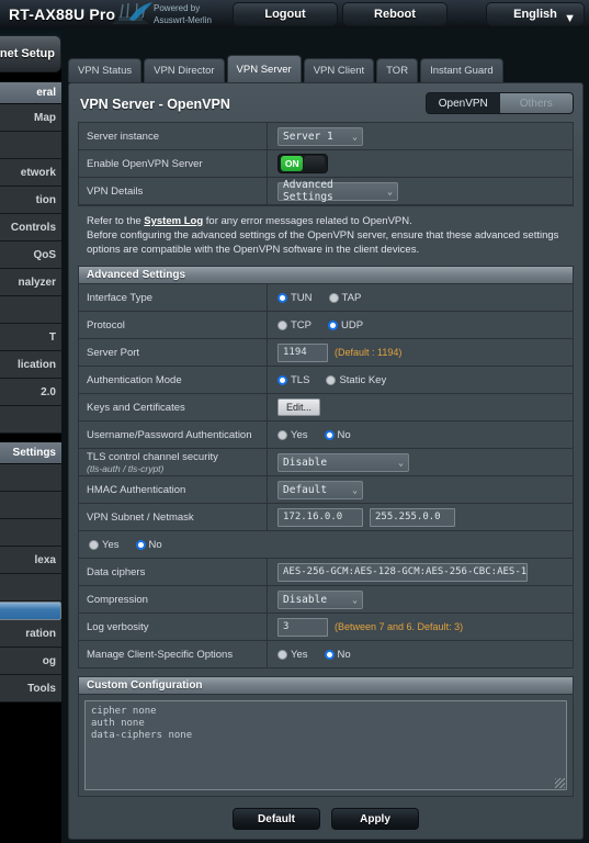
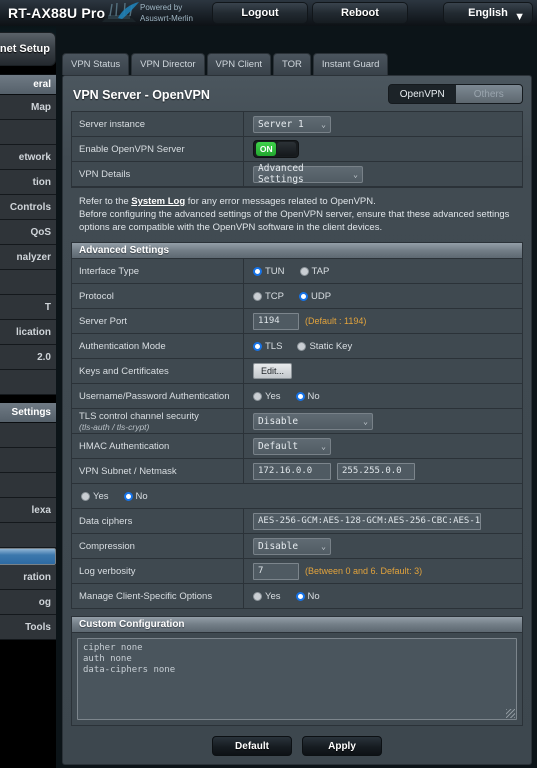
  RT-AX88U Pro
  Powered by
  Asuswrt-Merlin
  Logout
  Reboot
  English
  ▼
  net Setup
  eral
  Map
  etwork
  tion
  Controls
  QoS
  nalyzer
  T
  lication
  2.0
  Settings
  lexa
  ration
  og
  Tools
  VPN Status
  VPN Director
- VPN Server
  VPN Client
  TOR
  Instant Guard
  VPN Server - OpenVPN
  OpenVPN
  Others
  Server instance
  Server 1
  ⌄
  Enable OpenVPN Server
  ON
  VPN Details
  Advanced Settings
  ⌄
  Refer to the System Log for any error messages related to OpenVPN.
  Before configuring the advanced settings of the OpenVPN server, ensure that these advanced settings options are compatible with the OpenVPN software in the client devices.
  Advanced Settings
  Interface Type
  TUN
  TAP
  Protocol
  TCP
  UDP
  Server Port
  1194
  (Default : 1194)
  Authentication Mode
  TLS
  Static Key
  Keys and Certificates
  Edit...
  Username/Password Authentication
  Yes
  No
  TLS control channel security
  (tls-auth / tls-crypt)
  Disable
  ⌄
  HMAC Authentication
  Default
  ⌄
  VPN Subnet / Netmask
  172.16.0.0
  255.255.0.0
  Yes
  No
  Data ciphers
  AES-256-GCM:AES-128-GCM:AES-256-CBC:AES-1
  Compression
  Disable
  ⌄
  Log verbosity
- 3
+ 7
- (Between 7 and 6. Default: 3)
+ (Between 0 and 6. Default: 3)
  Manage Client-Specific Options
  Yes
  No
  Custom Configuration
  cipher none
  auth none
  data-ciphers none
  Default
  Apply
